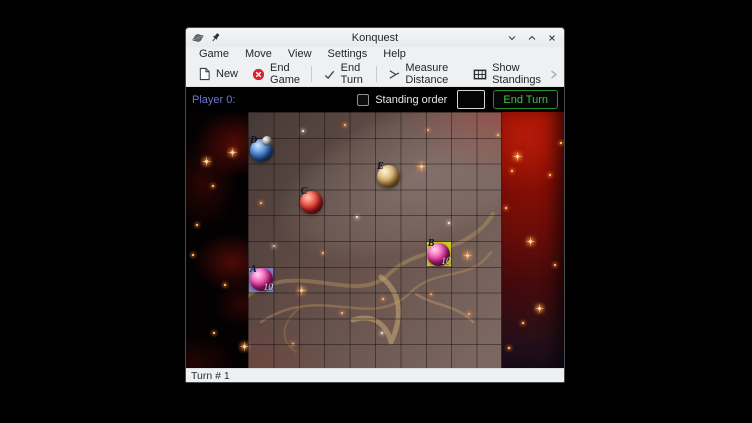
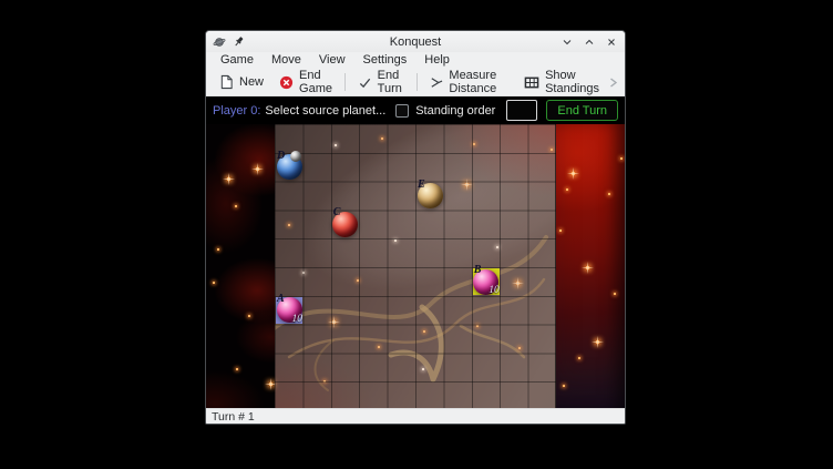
  Konquest
  Game
  Move
  View
  Settings
  Help
  New
  End Game
  End Turn
  Measure Distance
  Show Standings
  Player 0:
+ Select source planet...
  Standing order
  End Turn
  D
  E
  C
  B
  10
  A
  10
  Turn # 1
